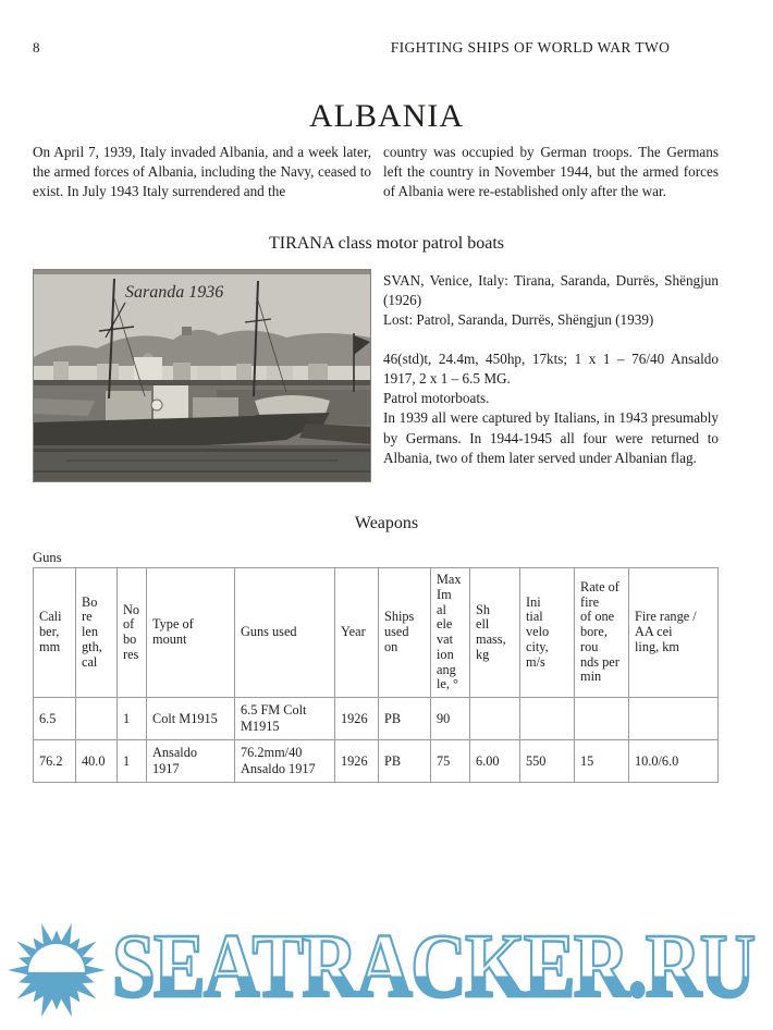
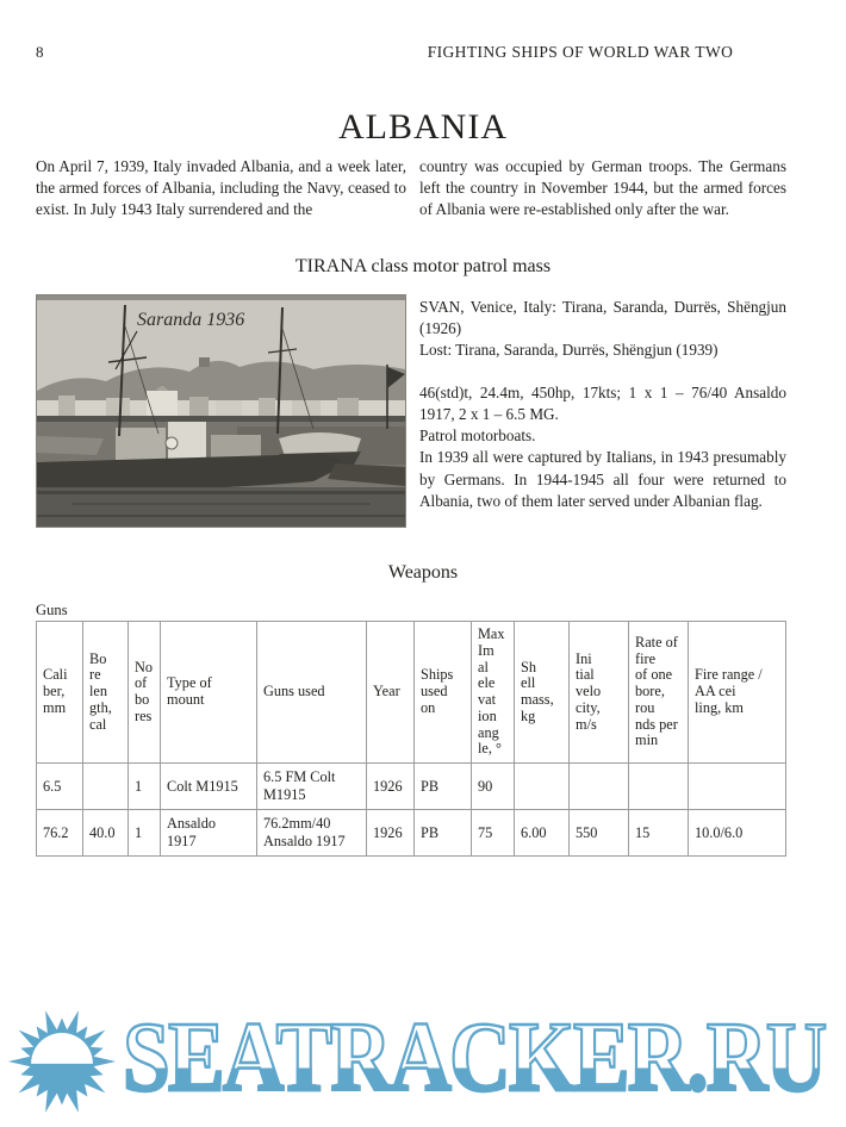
  8
  FIGHTING SHIPS OF WORLD WAR TWO
  ALBANIA
  On April 7, 1939, Italy invaded Albania, and a week later, the armed forces of Albania, including the Navy, ceased to exist. In July 1943 Italy surrendered and the
  country was occupied by German troops. The Germans left the country in November 1944, but the armed forces of Albania were re-established only after the war.
- TIRANA class motor patrol boats
+ TIRANA class motor patrol mass
  Saranda 1936
  SVAN, Venice, Italy: Tirana, Saranda, Durrës, Shëngjun (1926)
- Lost: Patrol, Saranda, Durrës, Shëngjun (1939)
+ Lost: Tirana, Saranda, Durrës, Shëngjun (1939)
  46(std)t, 24.4m, 450hp, 17kts; 1 x 1 – 76/40 Ansaldo 1917, 2 x 1 – 6.5 MG.
  Patrol motorboats.
  In 1939 all were captured by Italians, in 1943 presumably by Germans. In 1944-1945 all four were returned to Albania, two of them later served under Albanian flag.
  Weapons
  Guns
  Cali ber, mm	Bo re len gth, cal	No of bo res	Type of mount	Guns used	Year	Ships used on	Max Im al ele vat ion ang le, °	Sh ell mass, kg	Ini tial velo city, m/s	Rate of fire of one bore, rou nds per min	Fire range / AA cei ling, km
  6.5		1	Colt M1915	6.5 FM Colt M1915	1926	PB	90
  76.2	40.0	1	Ansaldo 1917	76.2mm/40 Ansaldo 1917	1926	PB	75	6.00	550	15	10.0/6.0
  SEATRACKER.RU
